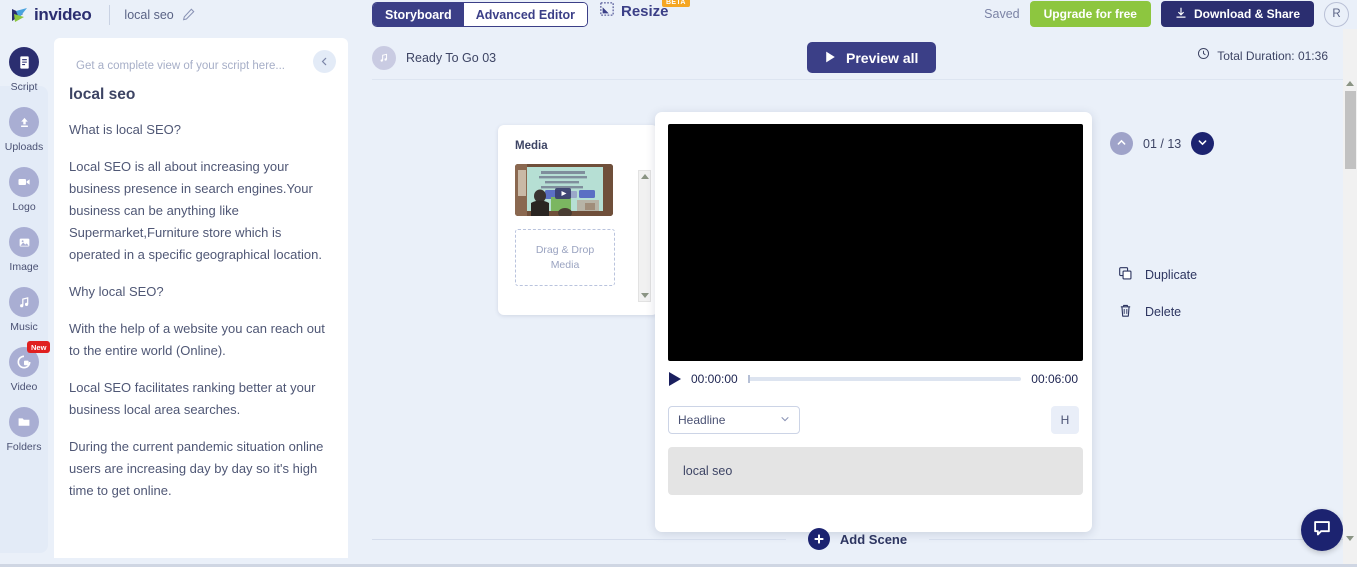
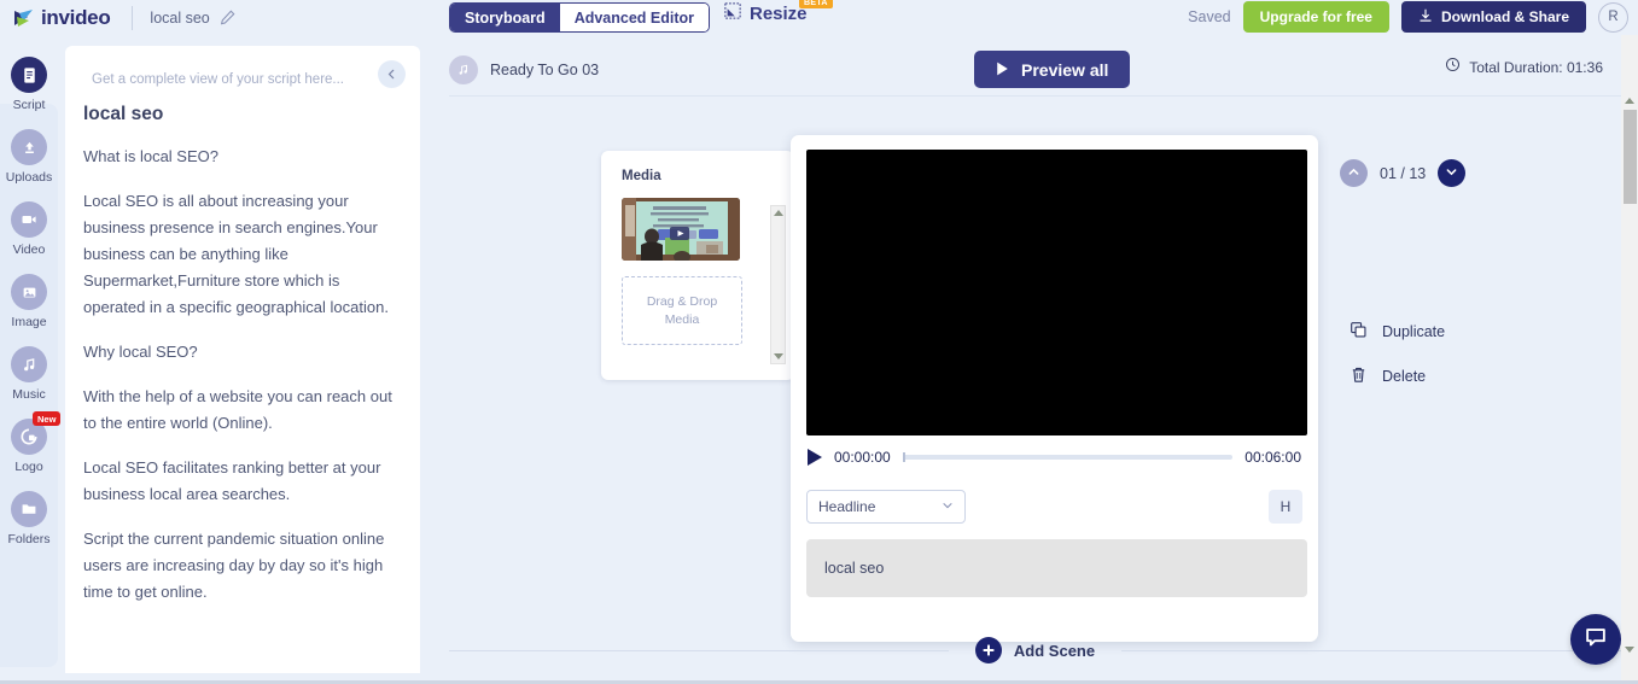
  invideo
  local seo
  Storyboard
  Advanced Editor
  Resize
  Saved
  Upgrade for free
  Download & Share
  R
  Script
  Uploads
- Logo
+ Video
  Image
  Music
  New
- Video
+ Logo
  Folders
  Get a complete view of your script here...
  local seo
  What is local SEO?
  Local SEO is all about increasing your business presence in search engines.Your business can be anything like Supermarket,Furniture store which is operated in a specific geographical location.
  Why local SEO?
  With the help of a website you can reach out to the entire world (Online).
  Local SEO facilitates ranking better at your business local area searches.
- During the current pandemic situation online users are increasing day by day so it's high time to get online.
+ Script the current pandemic situation online users are increasing day by day so it's high time to get online.
  Ready To Go 03
  Preview all
  Total Duration: 01:36
  Media
  Drag & Drop
  Media
  00:00:00
  00:06:00
  Headline
  H
  local seo
  01 / 13
  Duplicate
  Delete
  Add Scene
